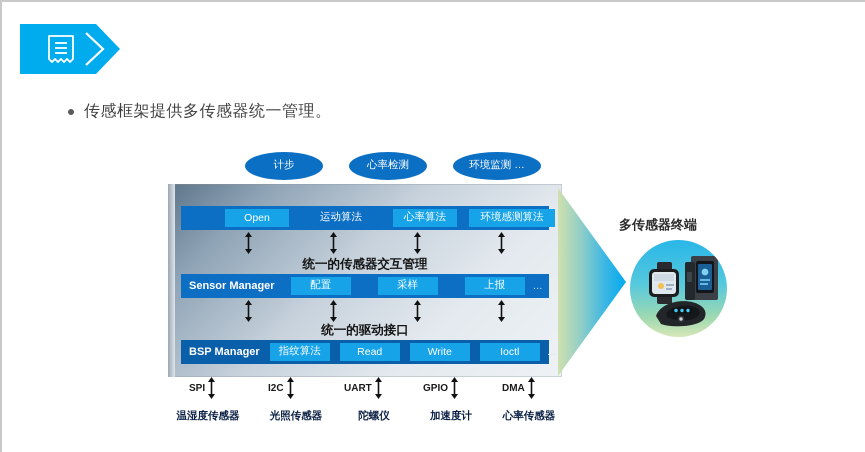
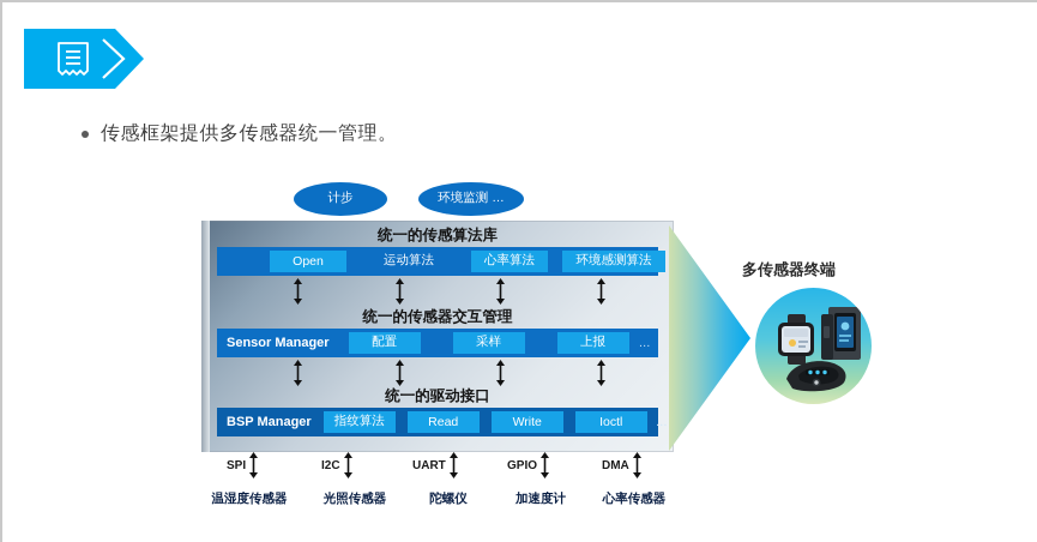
  传感框架提供多传感器统一管理。
  计步
- 心率检测
  环境监测 …
+ 统一的传感算法库
  Open
  运动算法
  心率算法
  环境感测算法
  统一的传感器交互管理
  Sensor Manager
  配置
  采样
  上报
  …
  统一的驱动接口
  BSP Manager
  指纹算法
  Read
  Write
  Ioctl
  …
  SPI
  I2C
  UART
  GPIO
  DMA
  温湿度传感器
  光照传感器
  陀螺仪
  加速度计
  心率传感器
  多传感器终端
